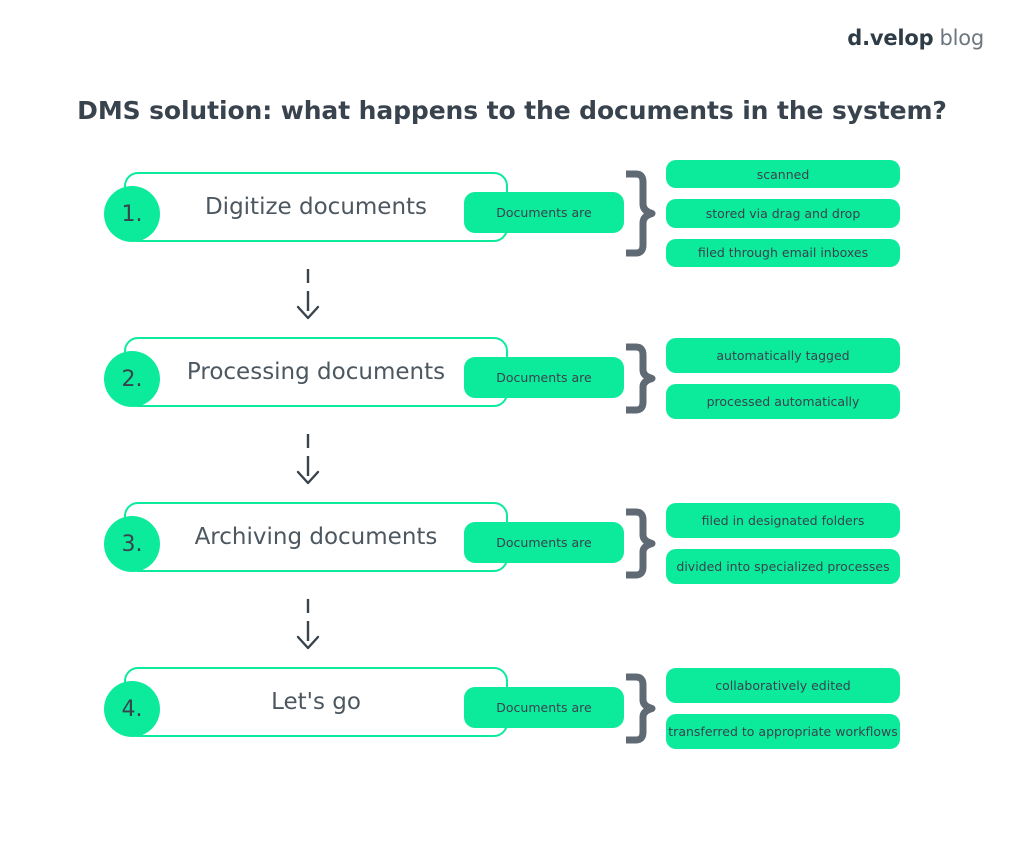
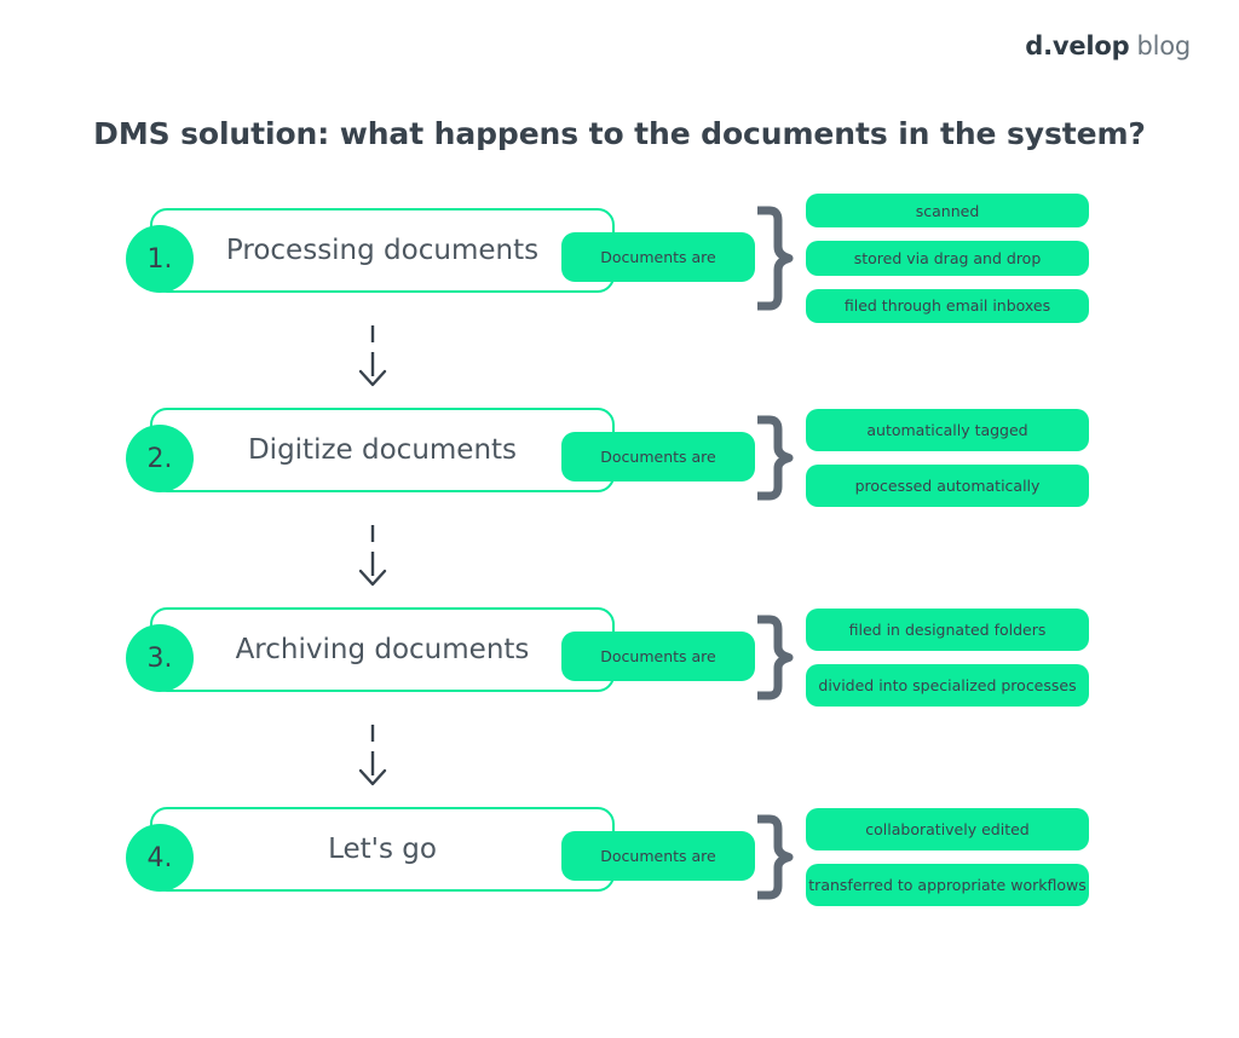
  d.velop blog
  DMS solution: what happens to the documents in the system?
- Digitize documents
+ Processing documents
  1.
  Documents are
  scanned
  stored via drag and drop
  filed through email inboxes
- Processing documents
+ Digitize documents
  2.
  Documents are
  automatically tagged
  processed automatically
  Archiving documents
  3.
  Documents are
  filed in designated folders
  divided into specialized processes
  Let's go
  4.
  Documents are
  collaboratively edited
  transferred to appropriate workflows
